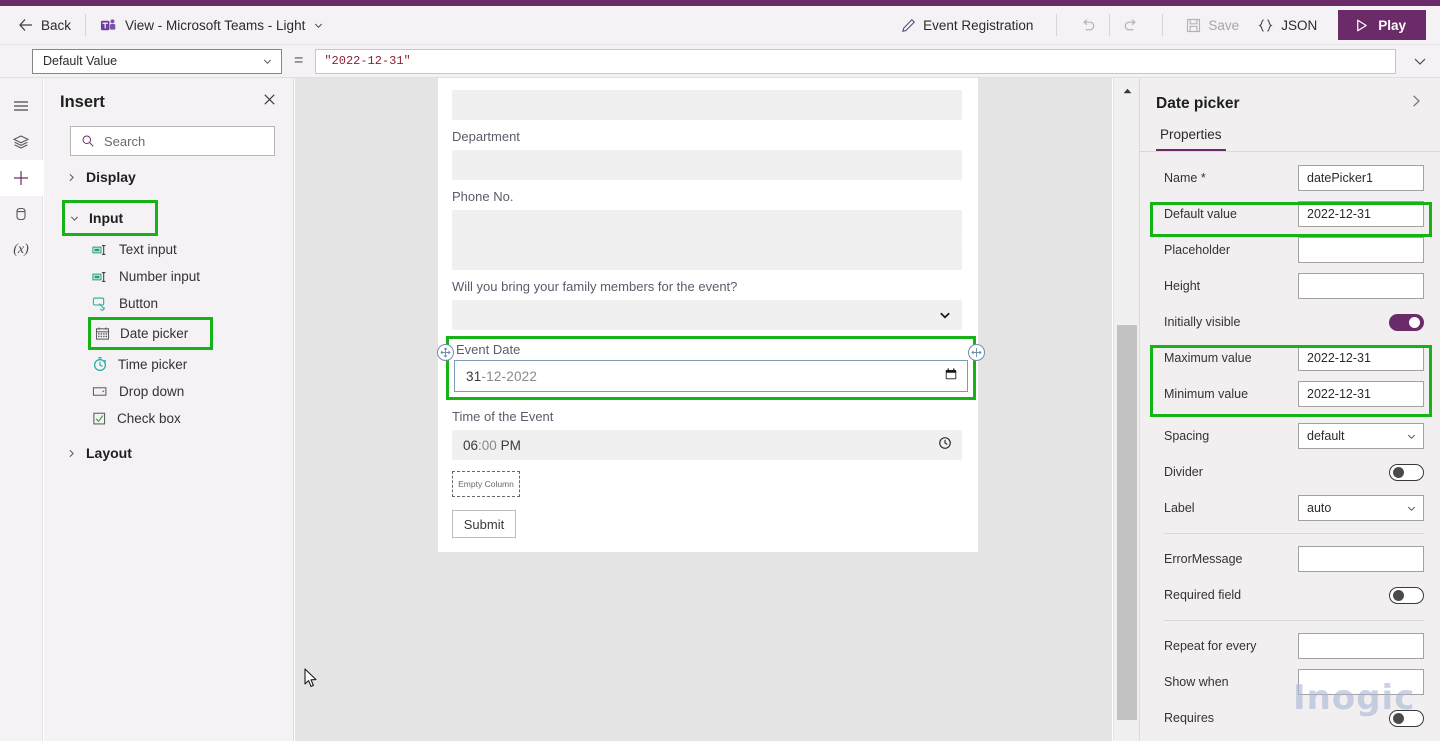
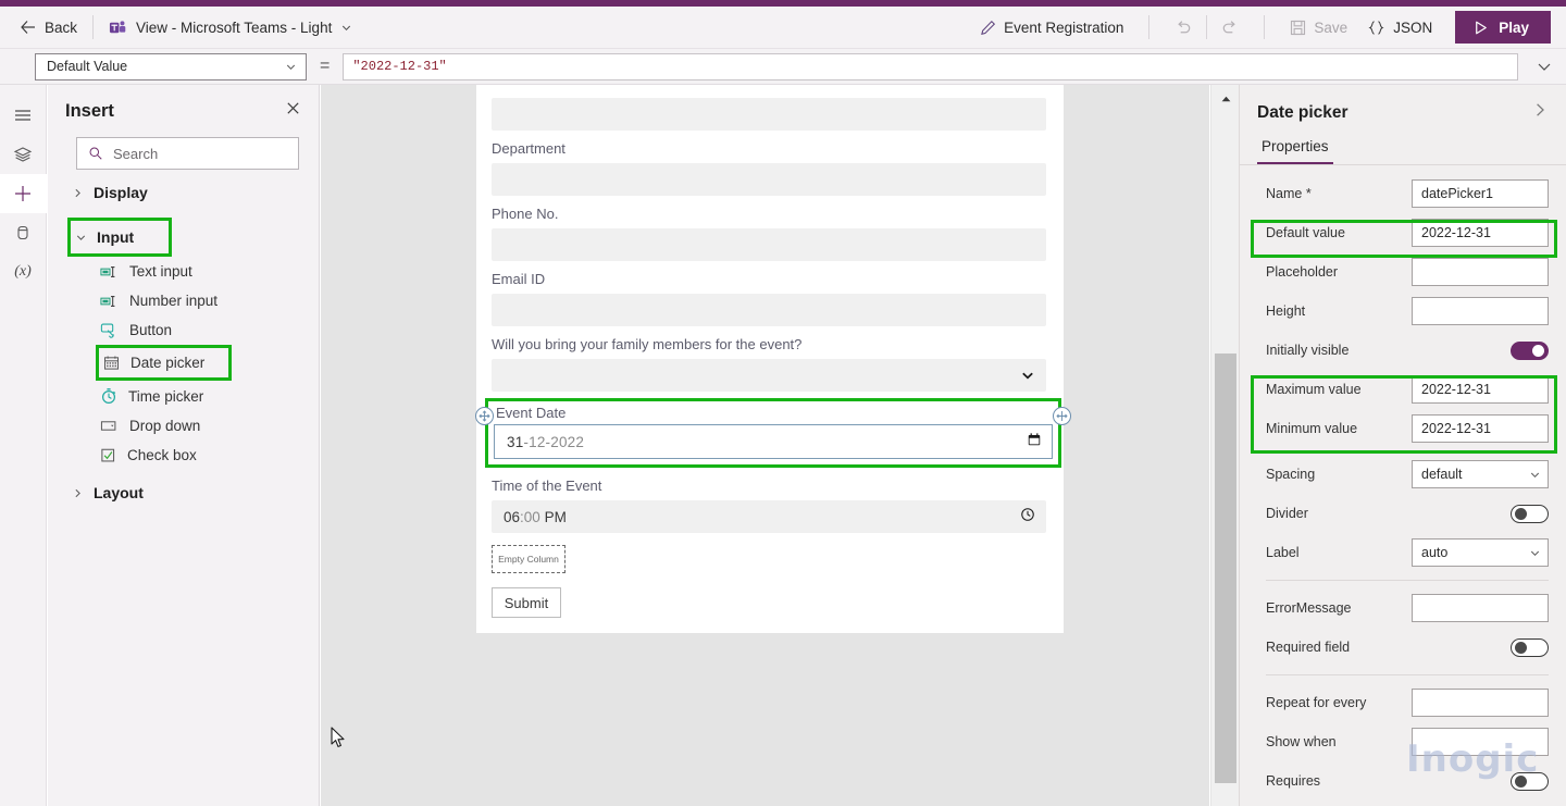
  Back
  View - Microsoft Teams - Light
  Event Registration
  Save
  JSON
  Play
  Default Value
  =
  "2022-12-31"
  (x)
  Insert
  Search
  Display
  Input
  Text input
  Number input
  Button
  Date picker
  Time picker
  Drop down
  Check box
  Layout
  Department
  Phone No.
+ Email ID
  Will you bring your family members for the event?
  Event Date
  31-12-2022
  Time of the Event
  06:00 PM
  Empty Column
  Submit
  Date picker
  Properties
  Name *
  datePicker1
  Default value
  2022-12-31
  Placeholder
  Height
  Initially visible
  Maximum value
  2022-12-31
  Minimum value
  2022-12-31
  Spacing
  default
  Divider
  Label
  auto
  ErrorMessage
  Required field
  Repeat for every
  Show when
  Requires
  Inogic
